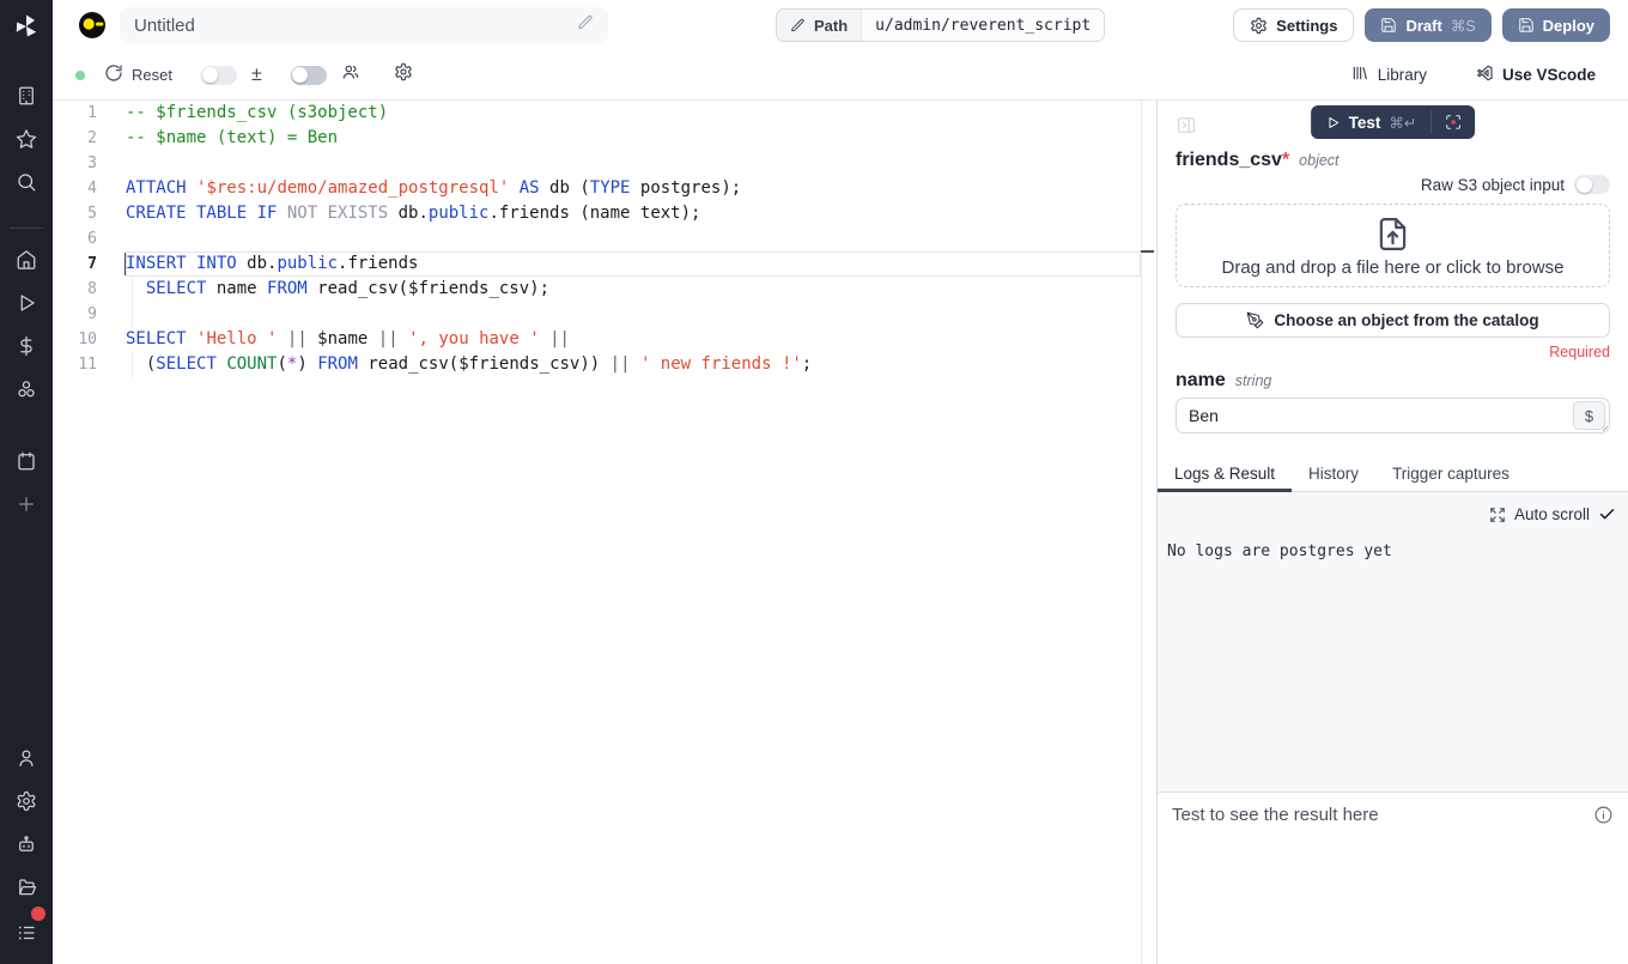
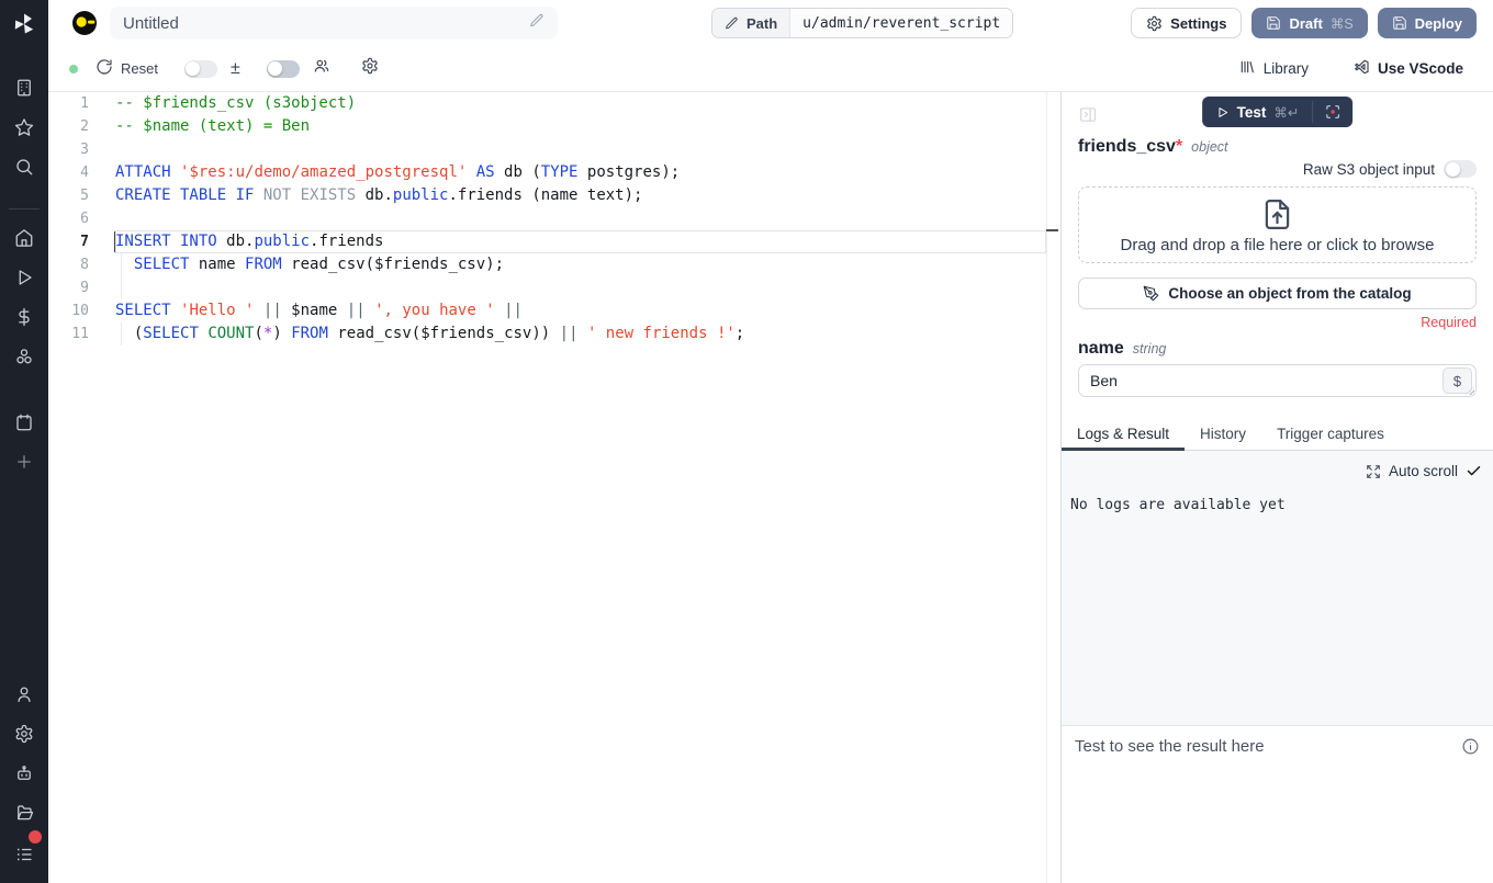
  Untitled
  Path
  u/admin/reverent_script
  Settings
  Draft
  ⌘S
  Deploy
  Reset
  ±
  Library
  Use VScode
  1
  -- $friends_csv (s3object)
  2
  -- $name (text) = Ben
  3
  4
  ATTACH '$res:u/demo/amazed_postgresql' AS db (TYPE postgres);
  5
  CREATE TABLE IF NOT EXISTS db.public.friends (name text);
  6
  7
  INSERT INTO db.public.friends
  8
  SELECT name FROM read_csv($friends_csv);
  9
  10
  SELECT 'Hello ' || $name || ', you have ' ||
  11
  (SELECT COUNT(*) FROM read_csv($friends_csv)) || ' new friends !';
  Test
  ⌘↵
  friends_csv*
  object
  Raw S3 object input
  Drag and drop a file here or click to browse
  Choose an object from the catalog
  Required
  name
  string
  Ben
  $
  Logs & Result
  History
  Trigger captures
  Auto scroll
- No logs are postgres yet
+ No logs are available yet
  Test to see the result here
